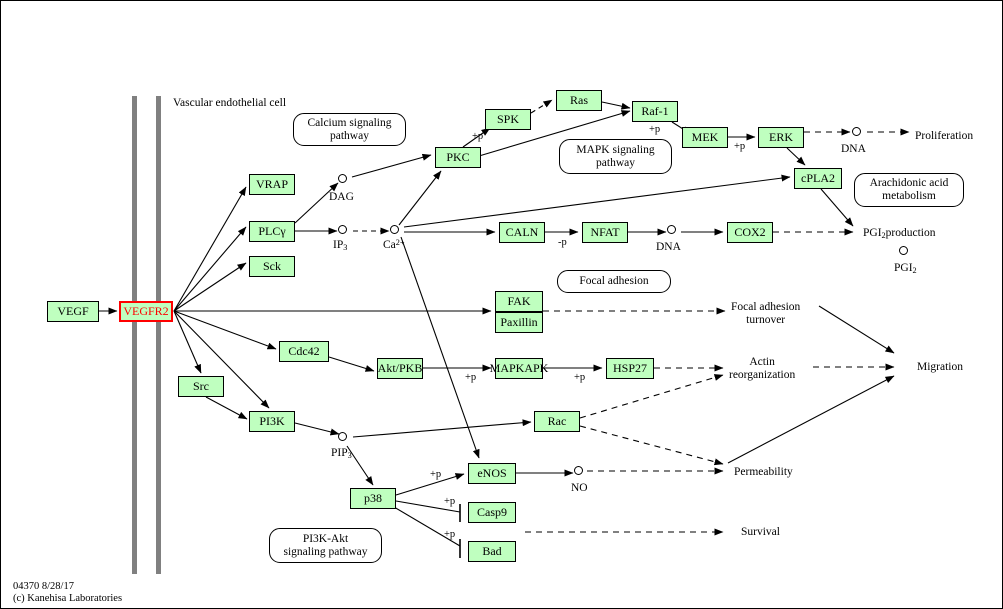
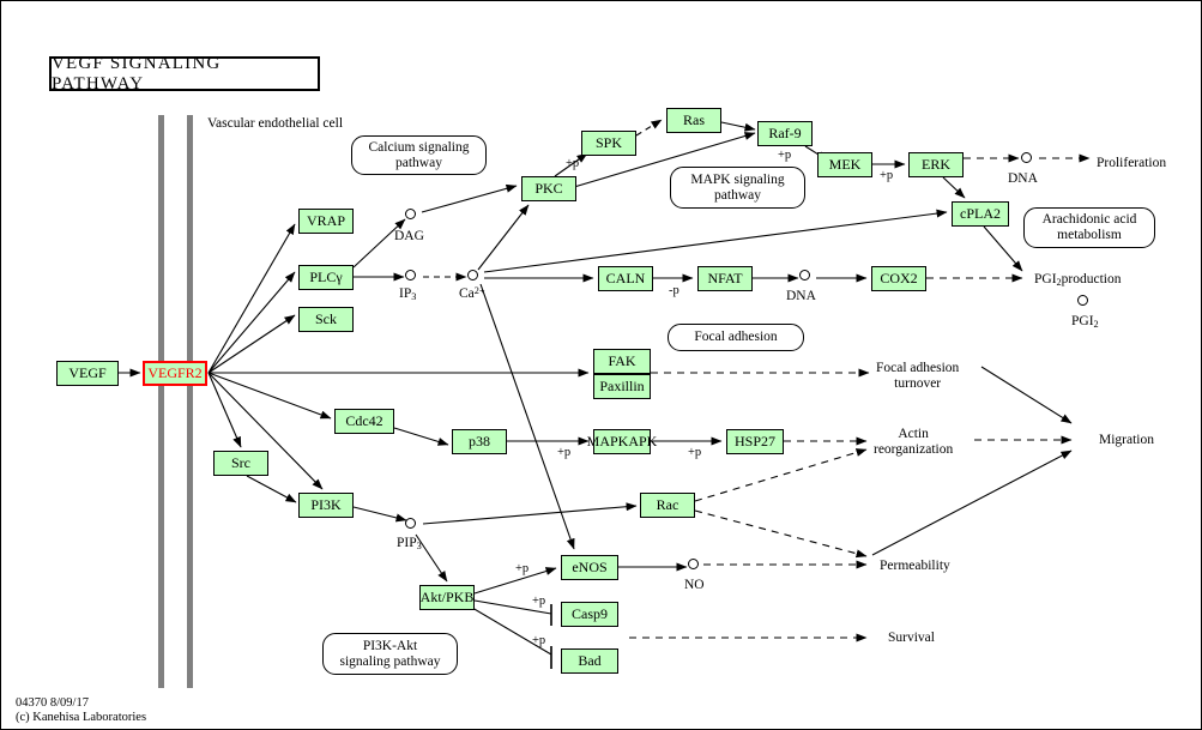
+ VEGF SIGNALING PATHWAY
  Vascular endothelial cell
  VEGF
  VEGFR2
  VRAP
  PLCγ
  Sck
  Src
  Cdc42
  PI3K
  PKC
  SPK
  Ras
- Raf-1
+ Raf-9
  MEK
  ERK
  cPLA2
  CALN
  NFAT
  COX2
  FAK
  Paxillin
- Akt/PKB
+ p38
  MAPKAPK
  HSP27
  Rac
  eNOS
- p38
+ Akt/PKB
  Casp9
  Bad
  Calcium signaling
  pathway
  MAPK signaling
  pathway
  Arachidonic acid
  metabolism
  Focal adhesion
  PI3K-Akt
  signaling pathway
  DAG
  IP3
  Ca2+
  DNA
  DNA
  PGI2
  PIP3
  NO
  Proliferation
  PGI2production
  Focal adhesion
  turnover
  Actin
  reorganization
  Permeability
  Survival
  Migration
  +p
  +p
  +p
  -p
  +p
  +p
  +p
  +p
  +p
- 04370 8/28/17
+ 04370 8/09/17
  (c) Kanehisa Laboratories
